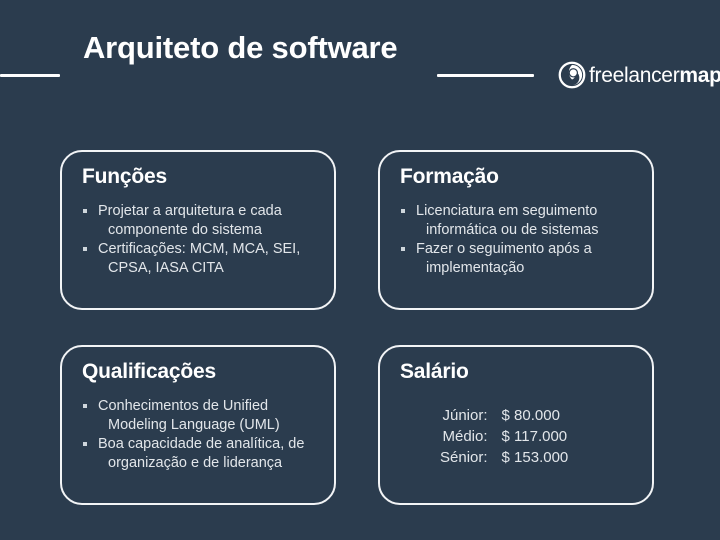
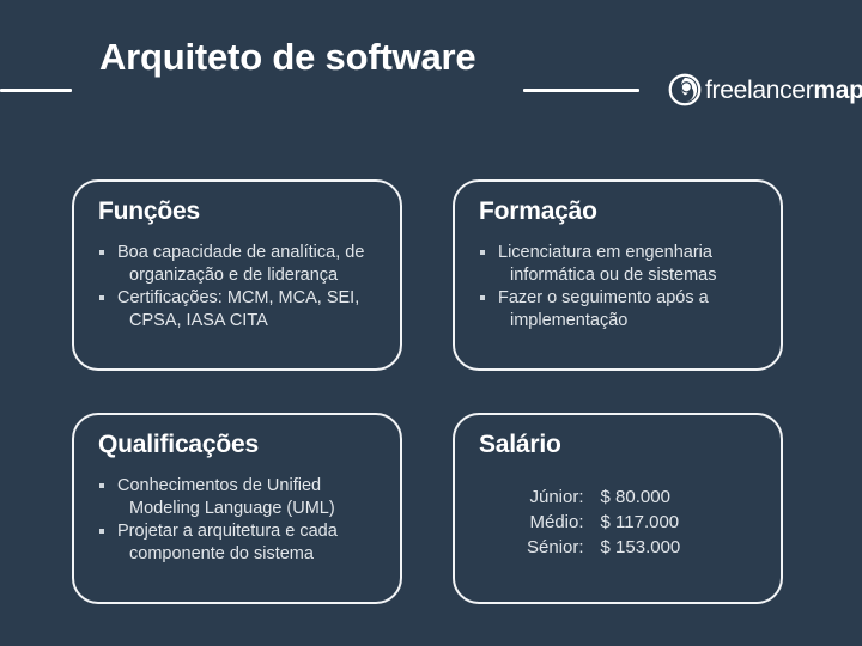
  Arquiteto de software
  freelancermap
  Funções
- Projetar a arquitetura e cada componente do sistema
+ Boa capacidade de analítica, de organização e de liderança
  Certificações: MCM, MCA, SEI, CPSA, IASA CITA
  Formação
- Licenciatura em seguimento informática ou de sistemas
+ Licenciatura em engenharia informática ou de sistemas
  Fazer o seguimento após a implementação
  Qualificações
  Conhecimentos de Unified Modeling Language (UML)
- Boa capacidade de analítica, de organização e de liderança
+ Projetar a arquitetura e cada componente do sistema
  Salário
  Júnior:	$ 80.000
  Médio:	$ 117.000
  Sénior:	$ 153.000
